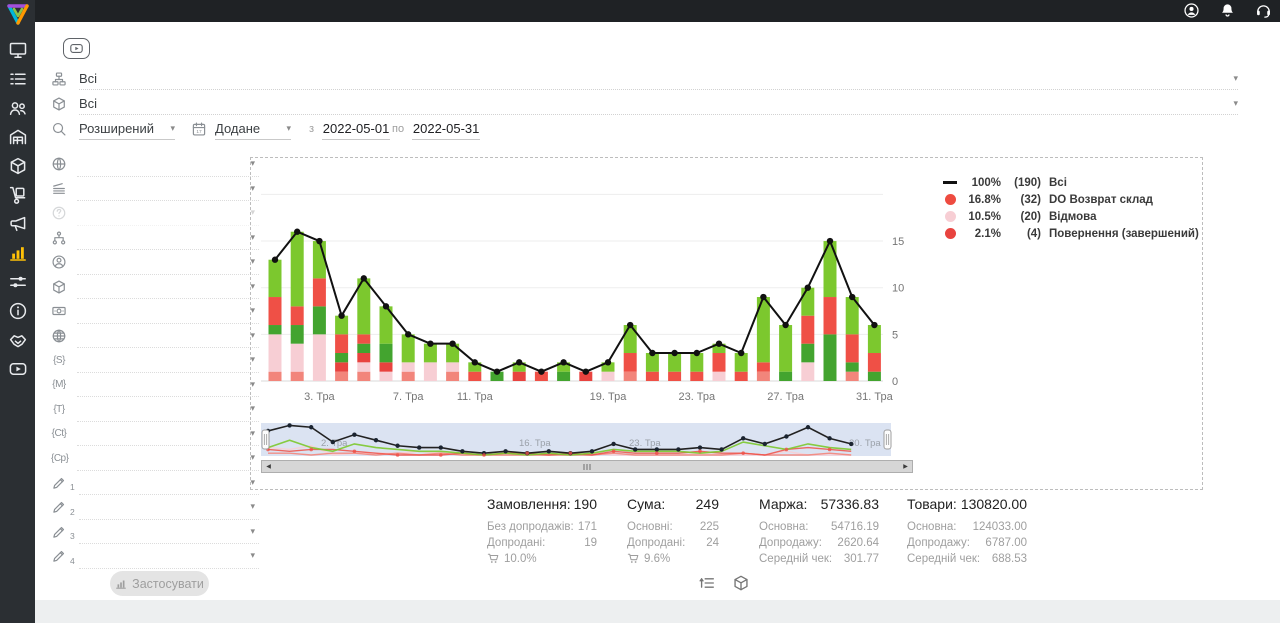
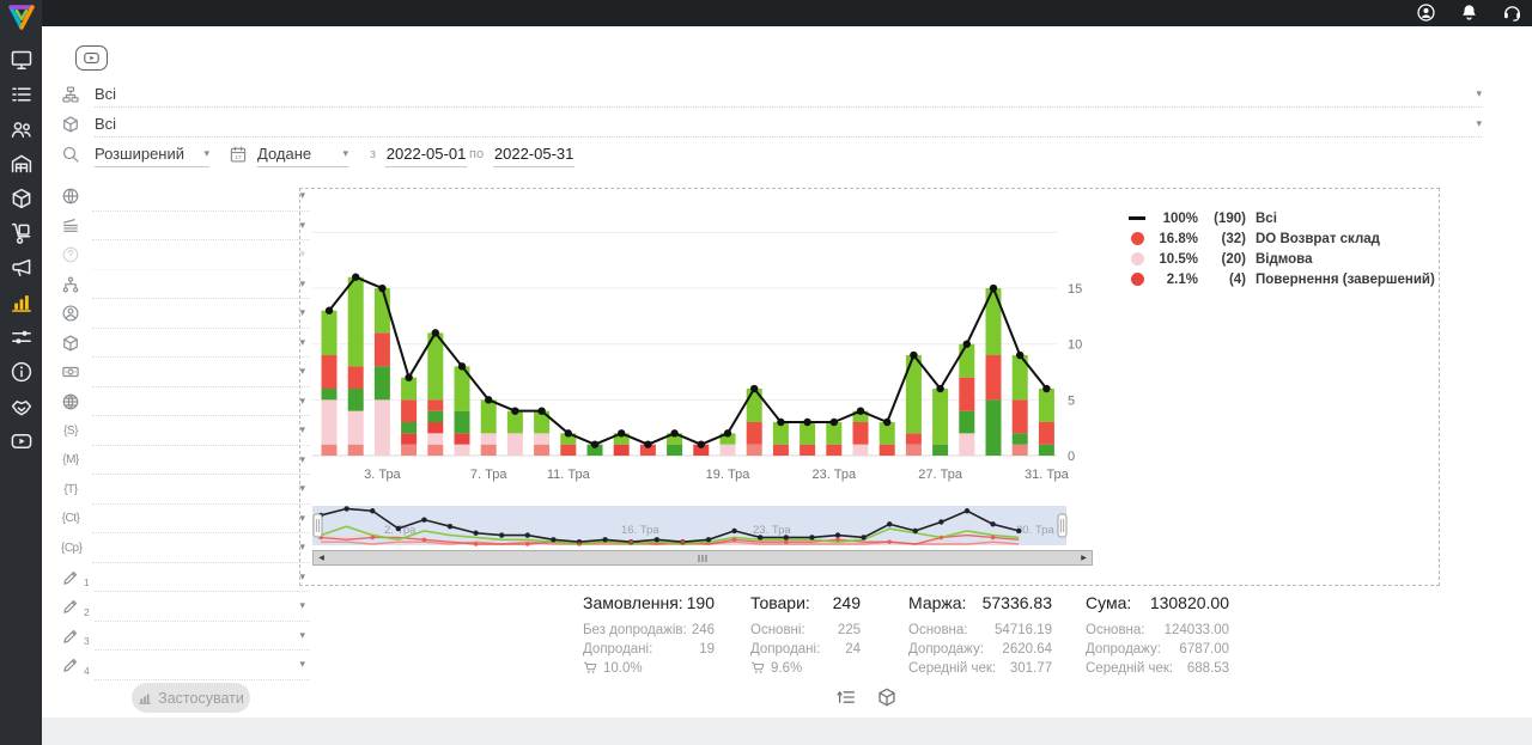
  Всі
  ▾
  Всі
  ▾
  Розширений
  ▾
  Додане
  ▾
  з
  2022-05-01
  по
  2022-05-31
  ▾
  ▾
  ▾
  ▾
  ▾
  ▾
  ▾
  ▾
  {S}
  ▾
  {M}
  ▾
  {T}
  ▾
  {Ct}
  ▾
  {Cp}
  ▾
  1
  ▾
  2
  ▾
  3
  ▾
  4
  ▾
  Застосувати
  0
  5
  10
  15
  3. Тра
  7. Тра
  11. Тра
  19. Тра
  23. Тра
  27. Тра
  31. Тра
  2.ра
  16. Тра
  23. Тра
  0. Тра
  100%
  (190)
  Всі
  16.8%
  (32)
  DO Возврат склад
  10.5%
  (20)
  Відмова
  2.1%
  (4)
  Повернення (завершений)
  Замовлення:
  190
  Без допродажів:
- 171
+ 246
  Допродані:
  19
  10.0%
- Сума:
+ Товари:
  249
  Основні:
  225
  Допродані:
  24
  9.6%
  Маржа:
  57336.83
  Основна:
  54716.19
  Допродажу:
  2620.64
  Середній чек:
  301.77
- Товари:
+ Сума:
  130820.00
  Основна:
  124033.00
  Допродажу:
  6787.00
  Середній чек:
  688.53
